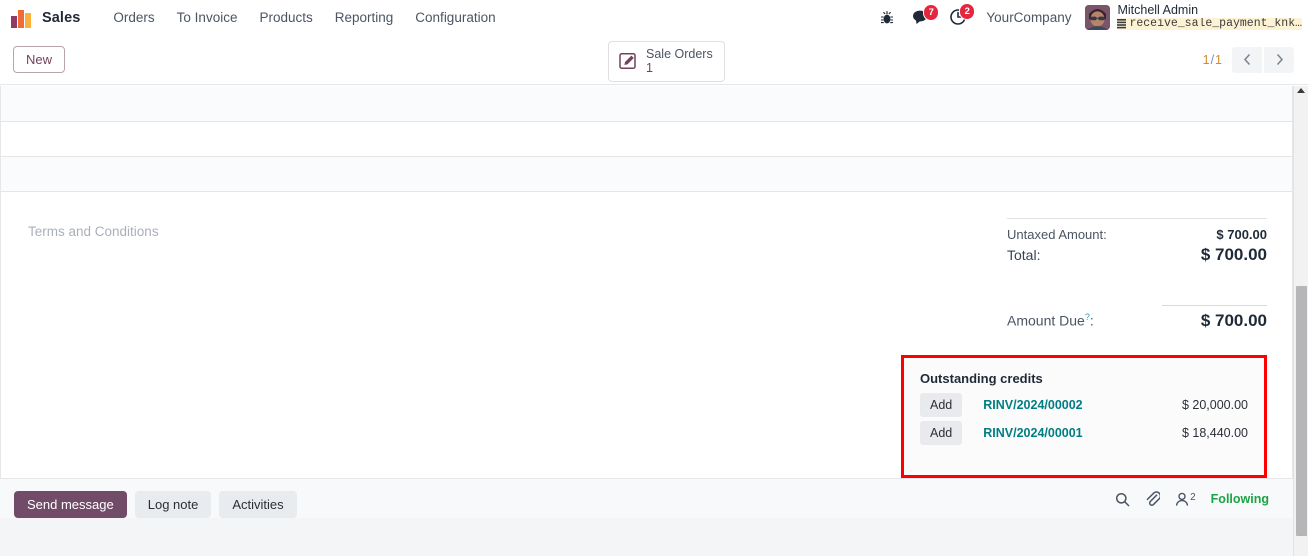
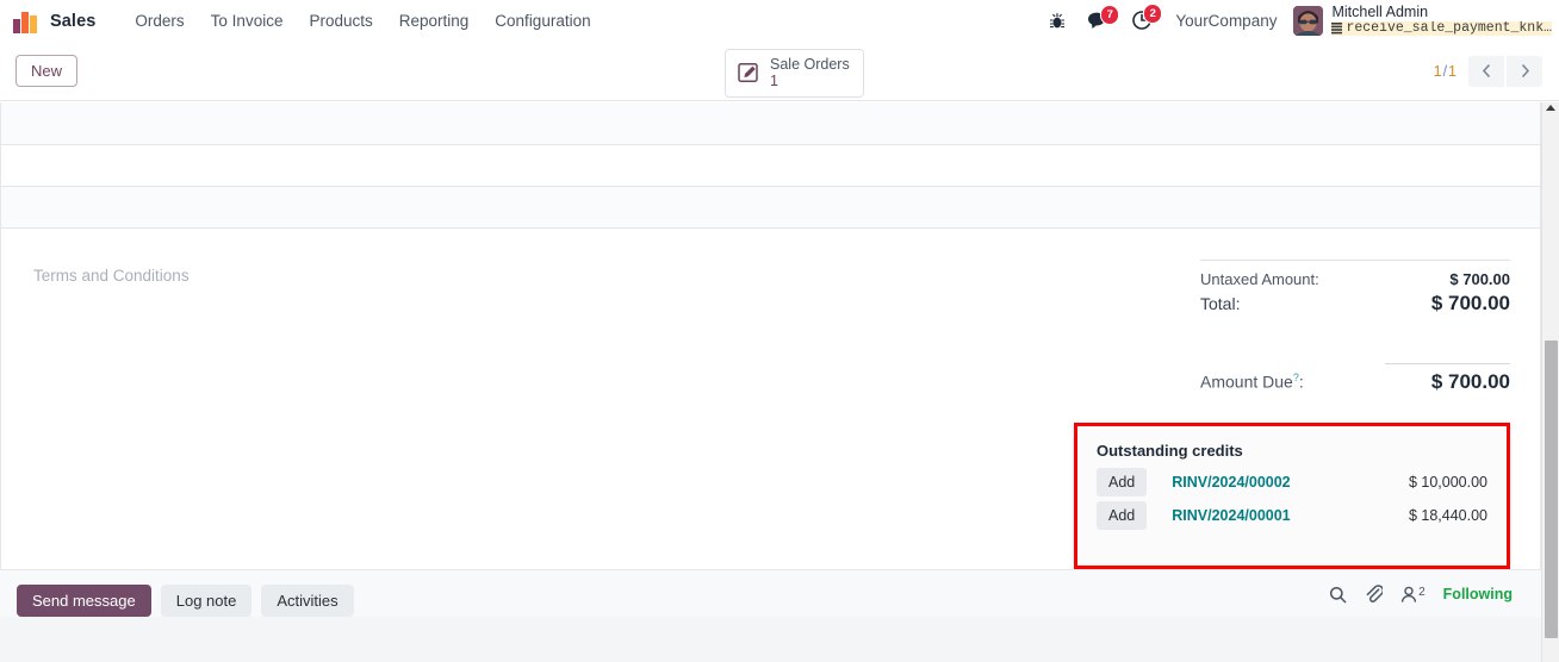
  Sales
  Orders
  To Invoice
  Products
  Reporting
  Configuration
  7
  2
  YourCompany
  Mitchell Admin
  receive_sale_payment_knk…
  New
  Sale Orders
  1
  1/1
  Terms and Conditions
  Untaxed Amount:
  $ 700.00
  Total:
  $ 700.00
  Amount Due?:
  $ 700.00
  Outstanding credits
  Add
  RINV/2024/00002
- $ 20,000.00
+ $ 10,000.00
  Add
  RINV/2024/00001
  $ 18,440.00
  Send message
  Log note
  Activities
  2
  Following
